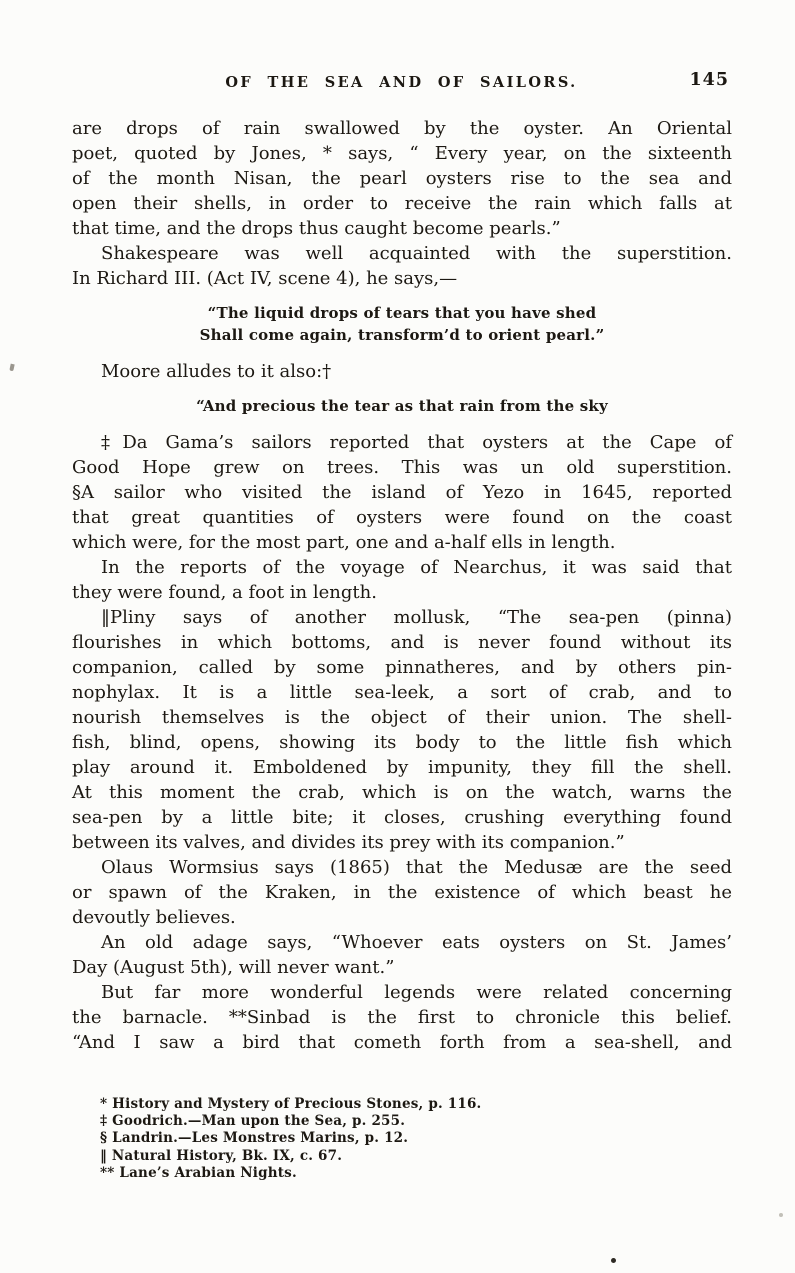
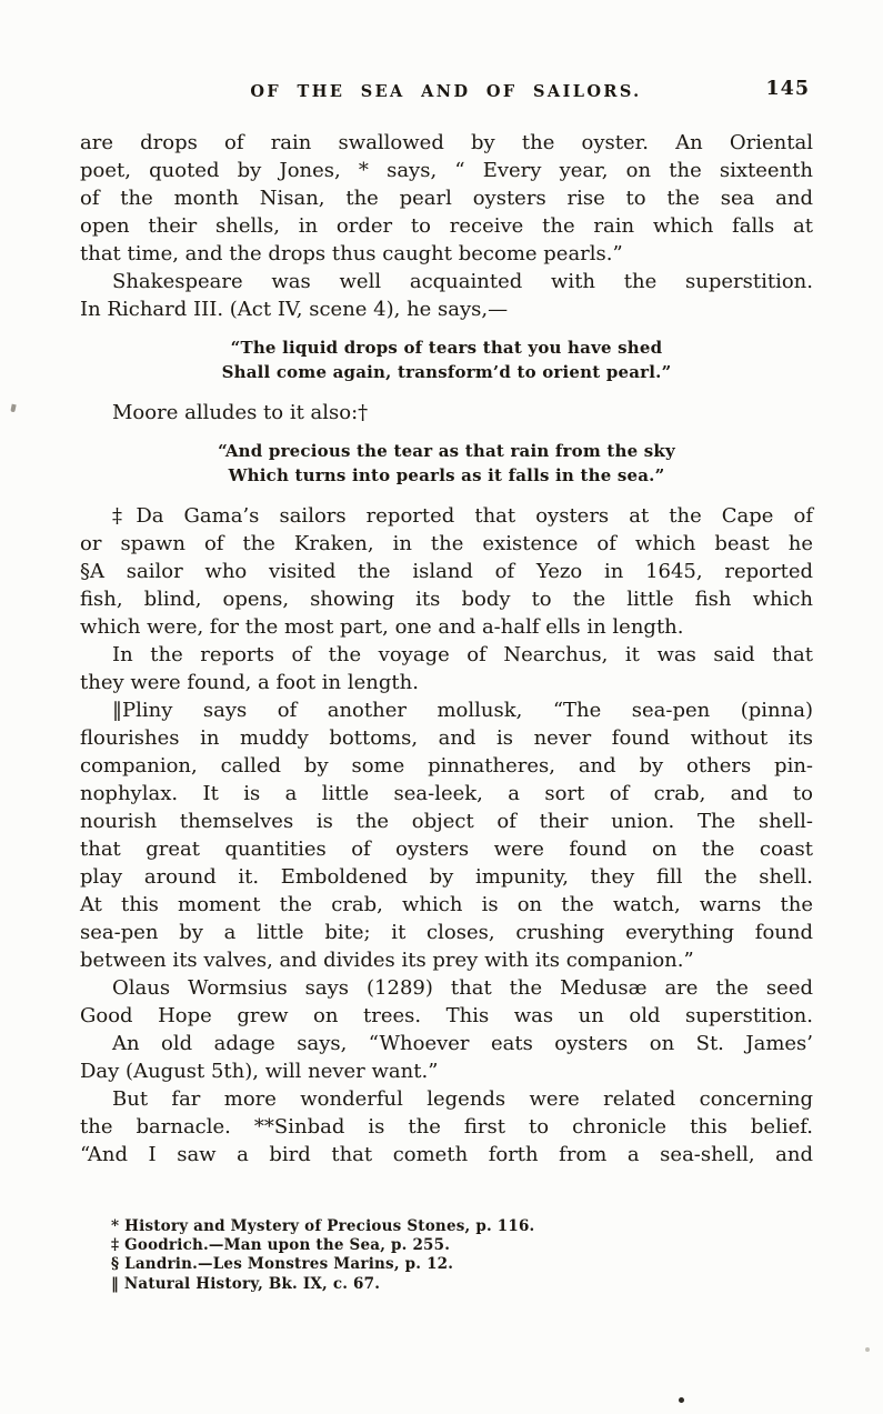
  OF THE SEA AND OF SAILORS.
  145
  are drops of rain swallowed by the oyster. An Oriental
  poet, quoted by Jones, * says, “ Every year, on the sixteenth
  of the month Nisan, the pearl oysters rise to the sea and
  open their shells, in order to receive the rain which falls at
  that time, and the drops thus caught become pearls.”
  Shakespeare was well acquainted with the superstition.
  In Richard III. (Act IV, scene 4), he says,—
  “The liquid drops of tears that you have shed
  Shall come again, transform’d to orient pearl.”
  Moore alludes to it also:†
  “And precious the tear as that rain from the sky
+ Which turns into pearls as it falls in the sea.”
  ‡Da Gama’s sailors reported that oysters at the Cape of
- Good Hope grew on trees. This was un old superstition.
+ or spawn of the Kraken, in the existence of which beast he
  §A sailor who visited the island of Yezo in 1645, reported
- that great quantities of oysters were found on the coast
+ fish, blind, opens, showing its body to the little fish which
  which were, for the most part, one and a-half ells in length.
  In the reports of the voyage of Nearchus, it was said that
  they were found, a foot in length.
  ‖Pliny says of another mollusk, “The sea-pen (pinna)
- flourishes in which bottoms, and is never found without its
+ flourishes in muddy bottoms, and is never found without its
  companion, called by some pinnatheres, and by others pin-
  nophylax. It is a little sea-leek, a sort of crab, and to
  nourish themselves is the object of their union. The shell-
- fish, blind, opens, showing its body to the little fish which
+ that great quantities of oysters were found on the coast
  play around it. Emboldened by impunity, they fill the shell.
  At this moment the crab, which is on the watch, warns the
  sea-pen by a little bite; it closes, crushing everything found
  between its valves, and divides its prey with its companion.”
- Olaus Wormsius says (1865) that the Medusæ are the seed
+ Olaus Wormsius says (1289) that the Medusæ are the seed
- or spawn of the Kraken, in the existence of which beast he
+ Good Hope grew on trees. This was un old superstition.
- devoutly believes.
  An old adage says, “Whoever eats oysters on St. James’
  Day (August 5th), will never want.”
  But far more wonderful legends were related concerning
  the barnacle. **Sinbad is the first to chronicle this belief.
  “And I saw a bird that cometh forth from a sea-shell, and
  * History and Mystery of Precious Stones, p. 116.
  ‡ Goodrich.—Man upon the Sea, p. 255.
  § Landrin.—Les Monstres Marins, p. 12.
  ‖ Natural History, Bk. IX, c. 67.
- ** Lane’s Arabian Nights.
